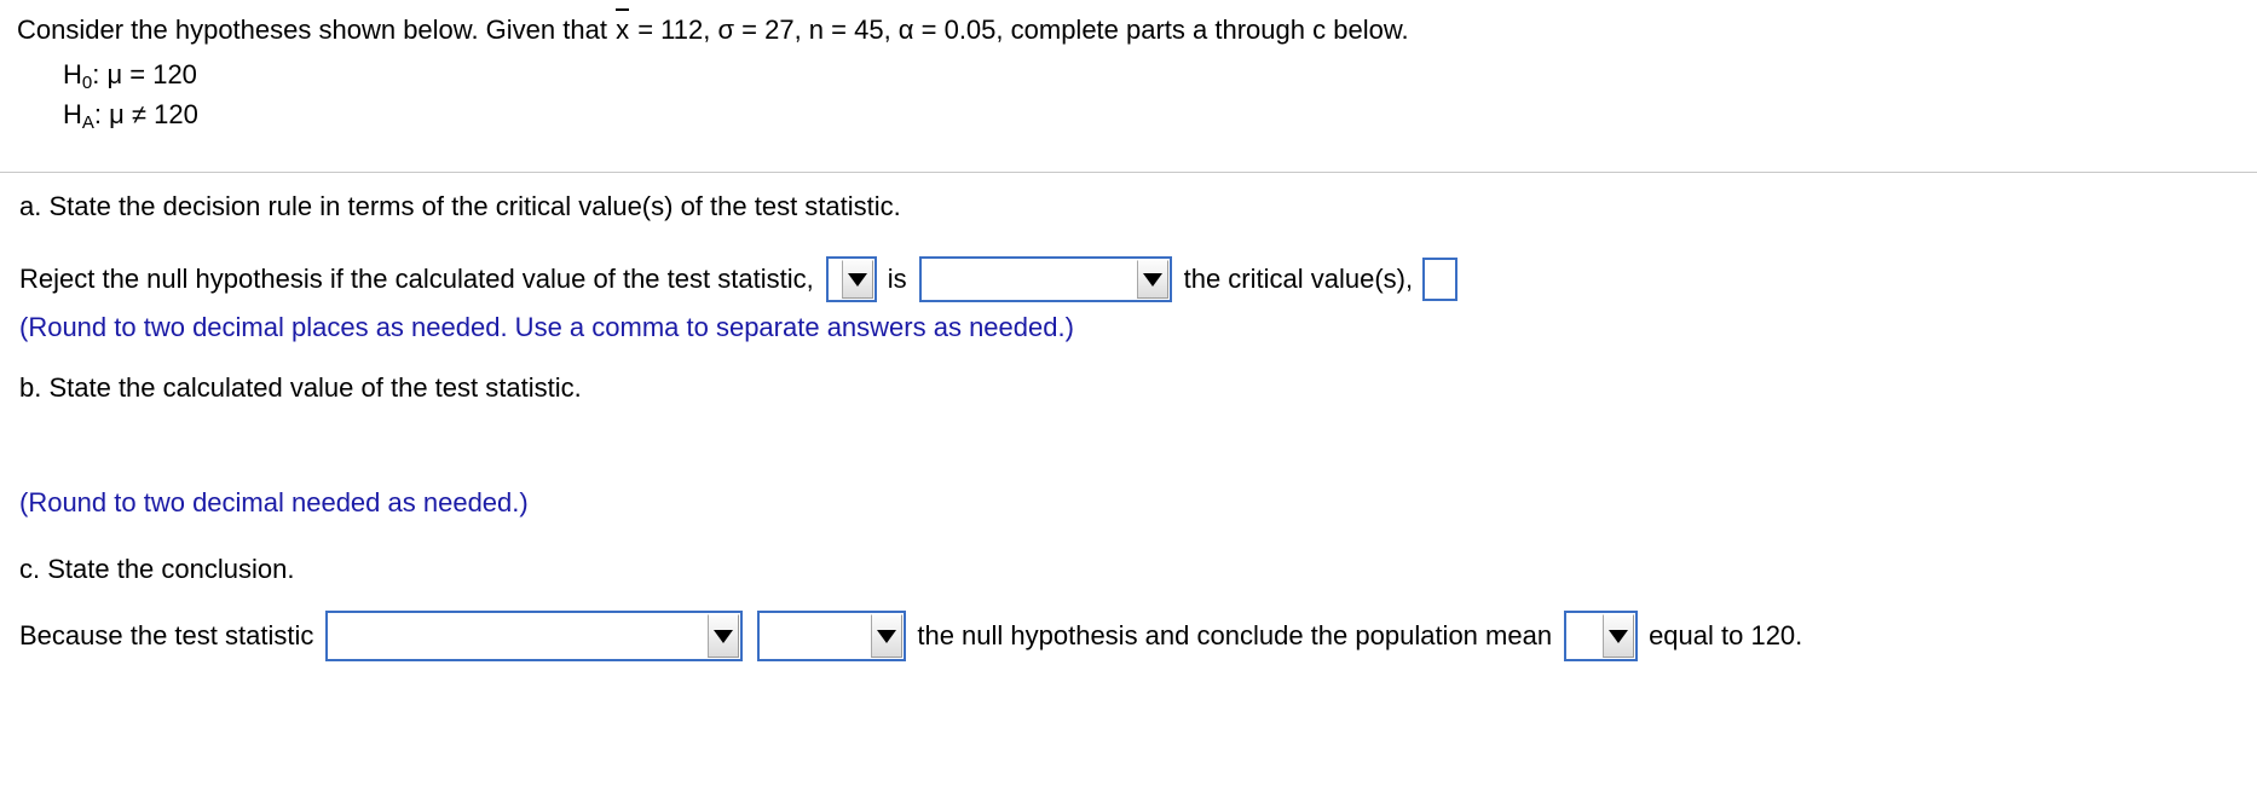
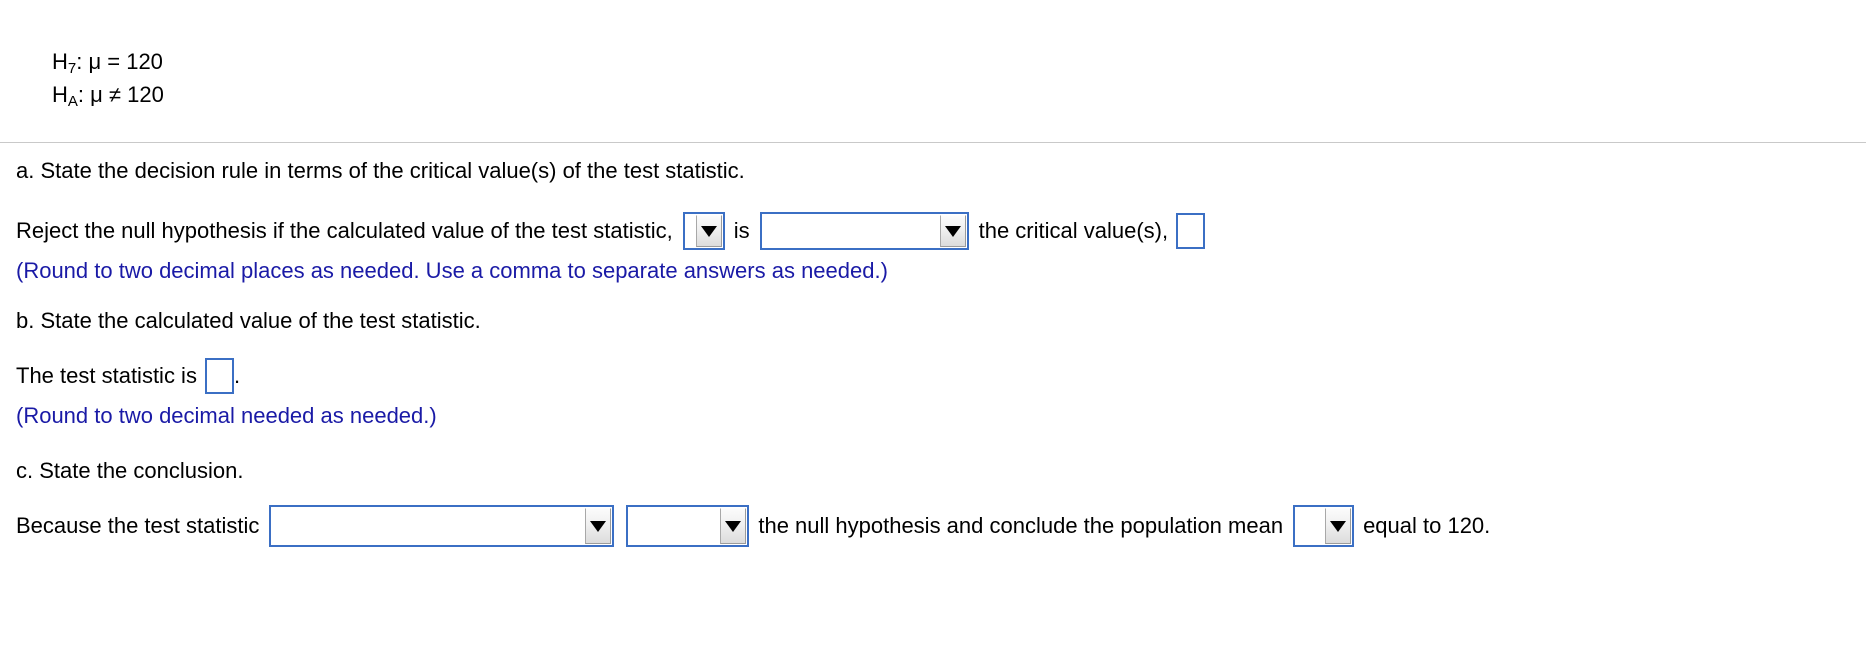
- Consider the hypotheses shown below. Given that x = 112, σ = 27, n = 45, α = 0.05, complete parts a through c below.
- H0: μ = 120
+ H7: μ = 120
  HA: μ ≠ 120
  a. State the decision rule in terms of the critical value(s) of the test statistic.
  Reject the null hypothesis if the calculated value of the test statistic,
  is
  the critical value(s),
  (Round to two decimal places as needed. Use a comma to separate answers as needed.)
  b. State the calculated value of the test statistic.
+ The test statistic is
+ .
  (Round to two decimal needed as needed.)
  c. State the conclusion.
  Because the test statistic
  the null hypothesis and conclude the population mean
  equal to 120.
